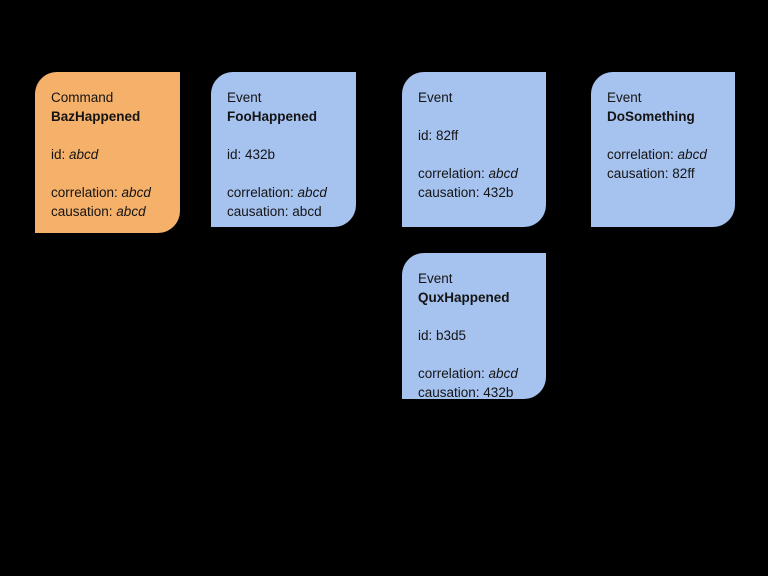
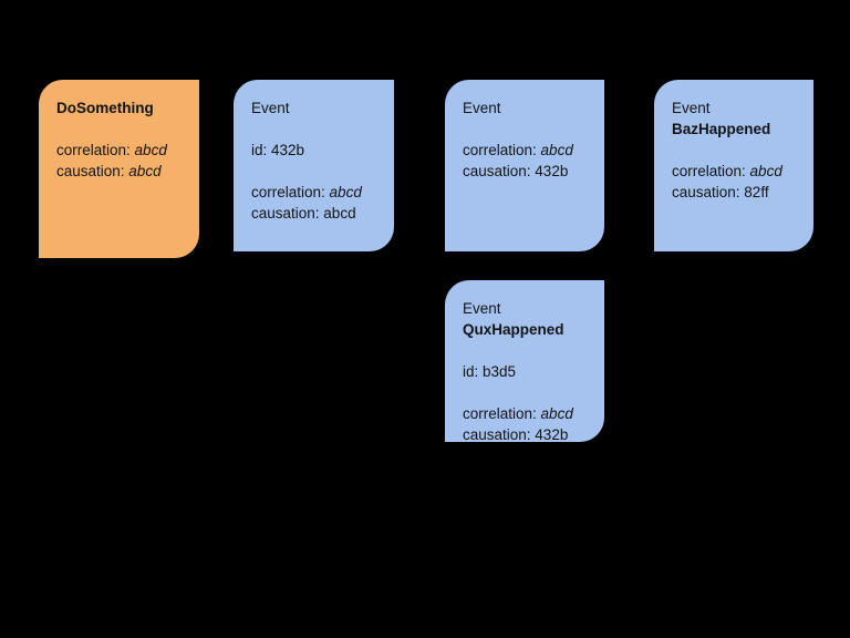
- Command
- BazHappened
+ DoSomething
- id: abcd
  correlation: abcd
  causation: abcd
  Event
- FooHappened
  id: 432b
  correlation: abcd
  causation: abcd
  Event
- id: 82ff
  correlation: abcd
  causation: 432b
  Event
- DoSomething
+ BazHappened
  correlation: abcd
  causation: 82ff
  Event
  QuxHappened
  id: b3d5
  correlation: abcd
  causation: 432b
